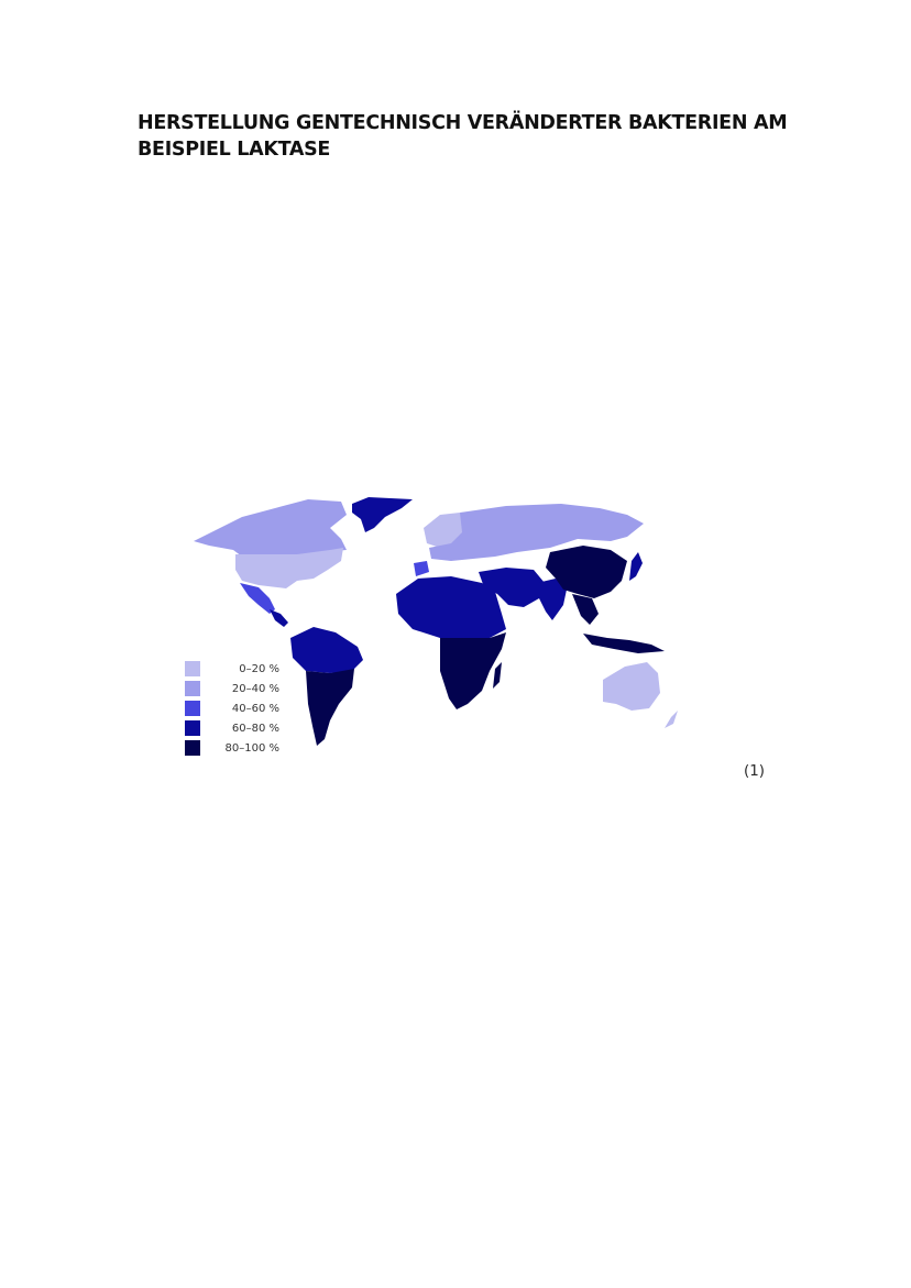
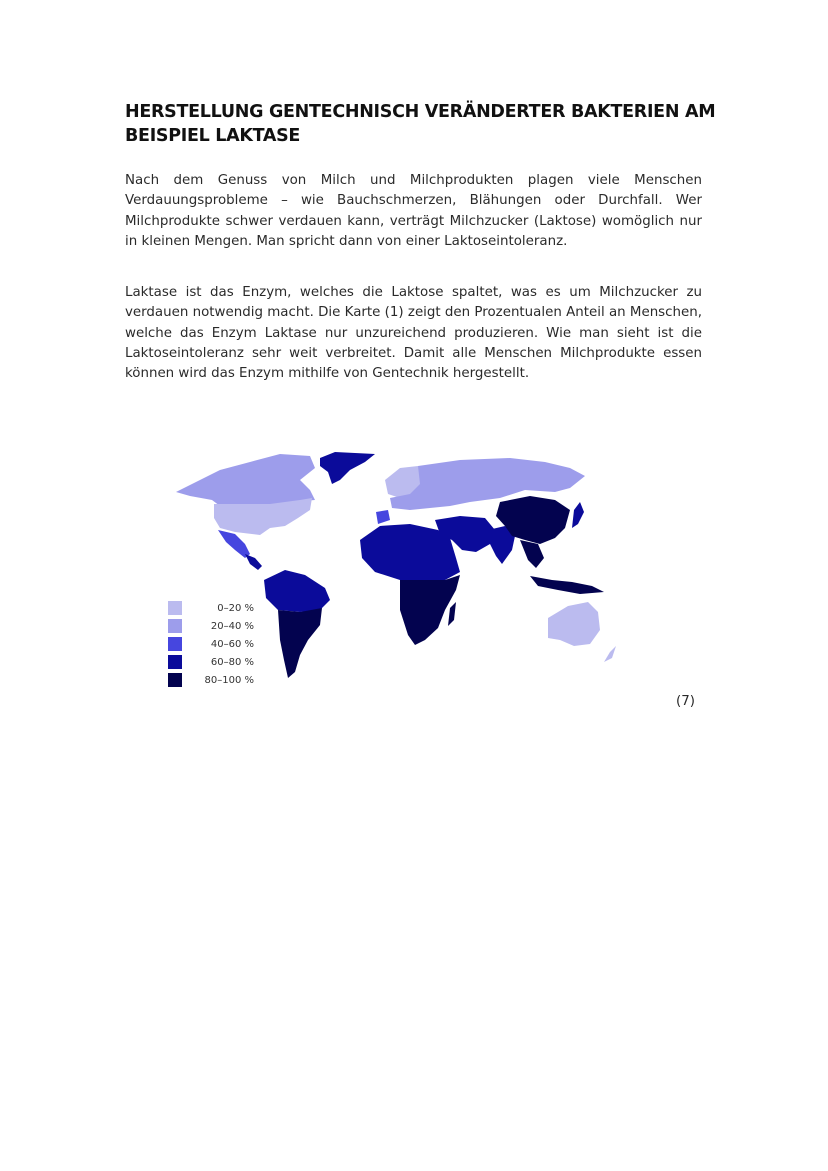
  HERSTELLUNG GENTECHNISCH VERÄNDERTER BAKTERIEN AM BEISPIEL LAKTASE
+ Nach dem Genuss von Milch und Milchprodukten plagen viele Menschen Verdauungsprobleme – wie Bauchschmerzen, Blähungen oder Durchfall. Wer Milchprodukte schwer verdauen kann, verträgt Milchzucker (Laktose) womöglich nur in kleinen Mengen. Man spricht dann von einer Laktoseintoleranz.
+ Laktase ist das Enzym, welches die Laktose spaltet, was es um Milchzucker zu verdauen notwendig macht. Die Karte (1) zeigt den Prozentualen Anteil an Menschen, welche das Enzym Laktase nur unzureichend produzieren. Wie man sieht ist die Laktoseintoleranz sehr weit verbreitet. Damit alle Menschen Milchprodukte essen können wird das Enzym mithilfe von Gentechnik hergestellt.
  0–20 %
  20–40 %
  40–60 %
  60–80 %
  80–100 %
- (1)
+ (7)
